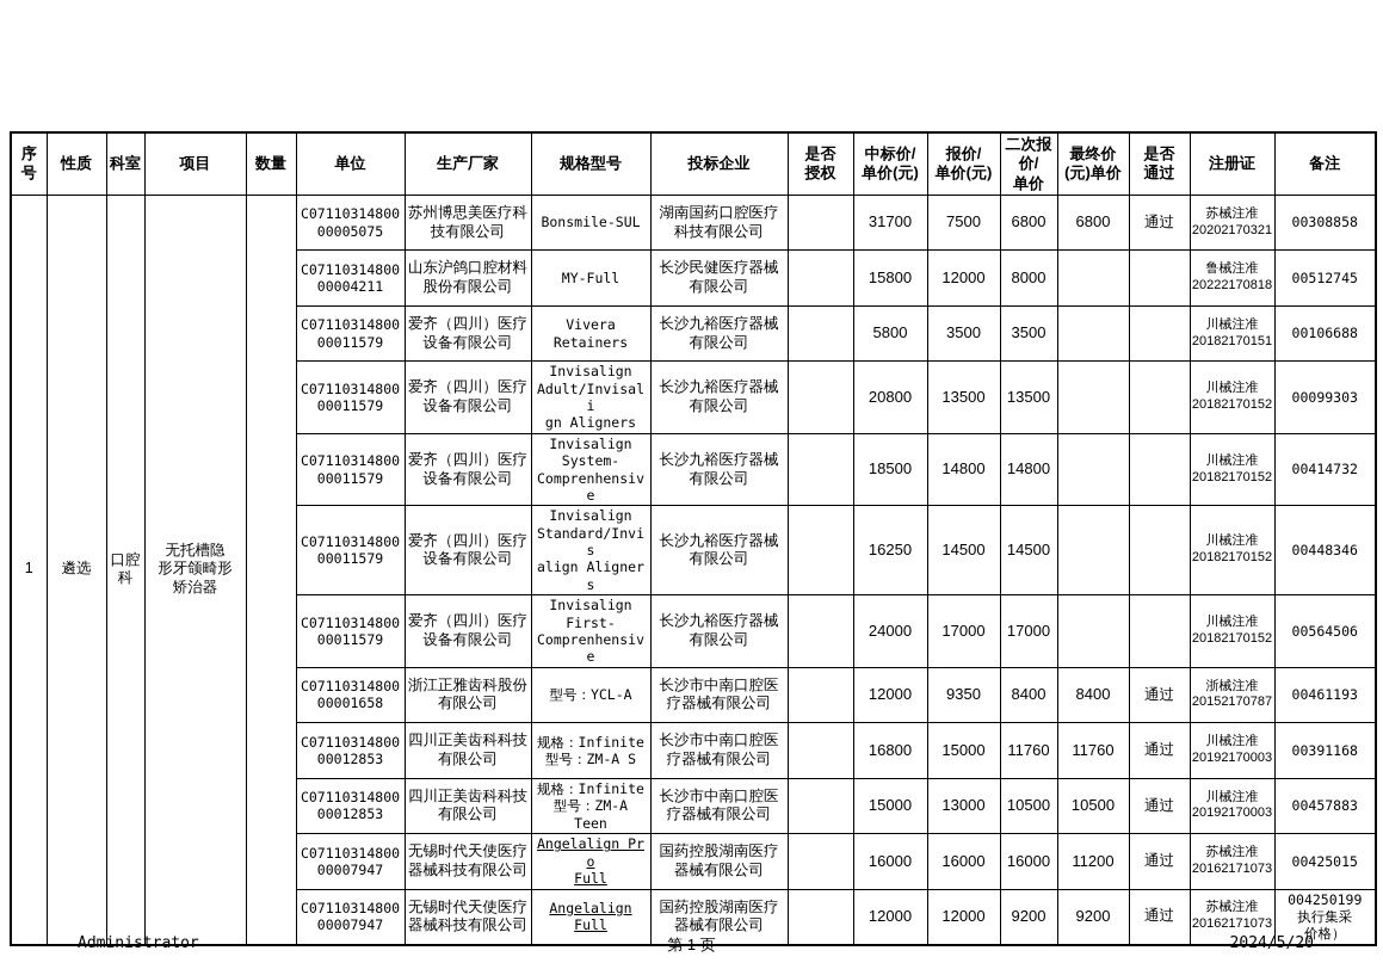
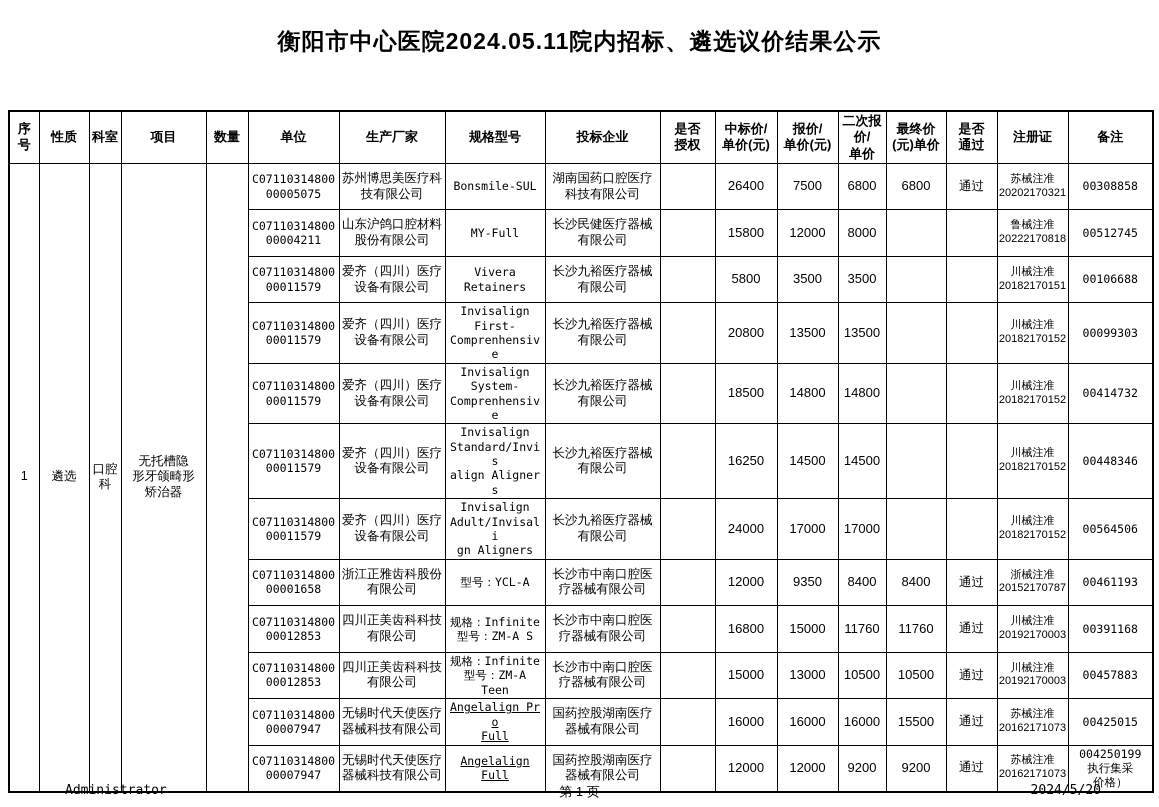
+ 衡阳市中心医院2024.05.11院内招标、遴选议价结果公示
  序号	性质	科室	项目	数量	单位	生产厂家	规格型号	投标企业	是否 授权	中标价/ 单价(元)	报价/ 单价(元)	二次报 价/ 单价	最终价 (元)单价	是否 通过	注册证	备注
- 1	遴选	口腔科	无托槽隐 形牙颌畸形 矫治器		C07110314800 00005075	苏州博思美医疗科技有限公司	Bonsmile-SUL	湖南国药口腔医疗科技有限公司		31700	7500	6800	6800	通过	苏械注准 20202170321	00308858
+ 1	遴选	口腔科	无托槽隐 形牙颌畸形 矫治器		C07110314800 00005075	苏州博思美医疗科技有限公司	Bonsmile-SUL	湖南国药口腔医疗科技有限公司		26400	7500	6800	6800	通过	苏械注准 20202170321	00308858
  C07110314800 00004211	山东沪鸽口腔材料股份有限公司	MY-Full	长沙民健医疗器械有限公司		15800	12000	8000			鲁械注准 20222170818	00512745
  C07110314800 00011579	爱齐（四川）医疗设备有限公司	Vivera Retainers	长沙九裕医疗器械有限公司		5800	3500	3500			川械注准 20182170151	00106688
- C07110314800 00011579	爱齐（四川）医疗设备有限公司	Invisalign Adult/Invisali gn Aligners	长沙九裕医疗器械有限公司		20800	13500	13500			川械注准 20182170152	00099303
+ C07110314800 00011579	爱齐（四川）医疗设备有限公司	Invisalign First- Comprenhensive	长沙九裕医疗器械有限公司		20800	13500	13500			川械注准 20182170152	00099303
  C07110314800 00011579	爱齐（四川）医疗设备有限公司	Invisalign System- Comprenhensive	长沙九裕医疗器械有限公司		18500	14800	14800			川械注准 20182170152	00414732
  C07110314800 00011579	爱齐（四川）医疗设备有限公司	Invisalign Standard/Invis align Aligners	长沙九裕医疗器械有限公司		16250	14500	14500			川械注准 20182170152	00448346
- C07110314800 00011579	爱齐（四川）医疗设备有限公司	Invisalign First- Comprenhensive	长沙九裕医疗器械有限公司		24000	17000	17000			川械注准 20182170152	00564506
+ C07110314800 00011579	爱齐（四川）医疗设备有限公司	Invisalign Adult/Invisali gn Aligners	长沙九裕医疗器械有限公司		24000	17000	17000			川械注准 20182170152	00564506
  C07110314800 00001658	浙江正雅齿科股份有限公司	型号：YCL-A	长沙市中南口腔医疗器械有限公司		12000	9350	8400	8400	通过	浙械注准 20152170787	00461193
  C07110314800 00012853	四川正美齿科科技有限公司	规格：Infinite 型号：ZM-A S	长沙市中南口腔医疗器械有限公司		16800	15000	11760	11760	通过	川械注准 20192170003	00391168
  C07110314800 00012853	四川正美齿科科技有限公司	规格：Infinite 型号：ZM-A Teen	长沙市中南口腔医疗器械有限公司		15000	13000	10500	10500	通过	川械注准 20192170003	00457883
- C07110314800 00007947	无锡时代天使医疗器械科技有限公司	Angelalign Pro Full	国药控股湖南医疗器械有限公司		16000	16000	16000	11200	通过	苏械注准 20162171073	00425015
+ C07110314800 00007947	无锡时代天使医疗器械科技有限公司	Angelalign Pro Full	国药控股湖南医疗器械有限公司		16000	16000	16000	15500	通过	苏械注准 20162171073	00425015
  C07110314800 00007947	无锡时代天使医疗器械科技有限公司	Angelalign Full	国药控股湖南医疗器械有限公司		12000	12000	9200	9200	通过	苏械注准 20162171073	004250199 执行集采 价格）
  Administrator
  第 1 页
  2024/5/20
